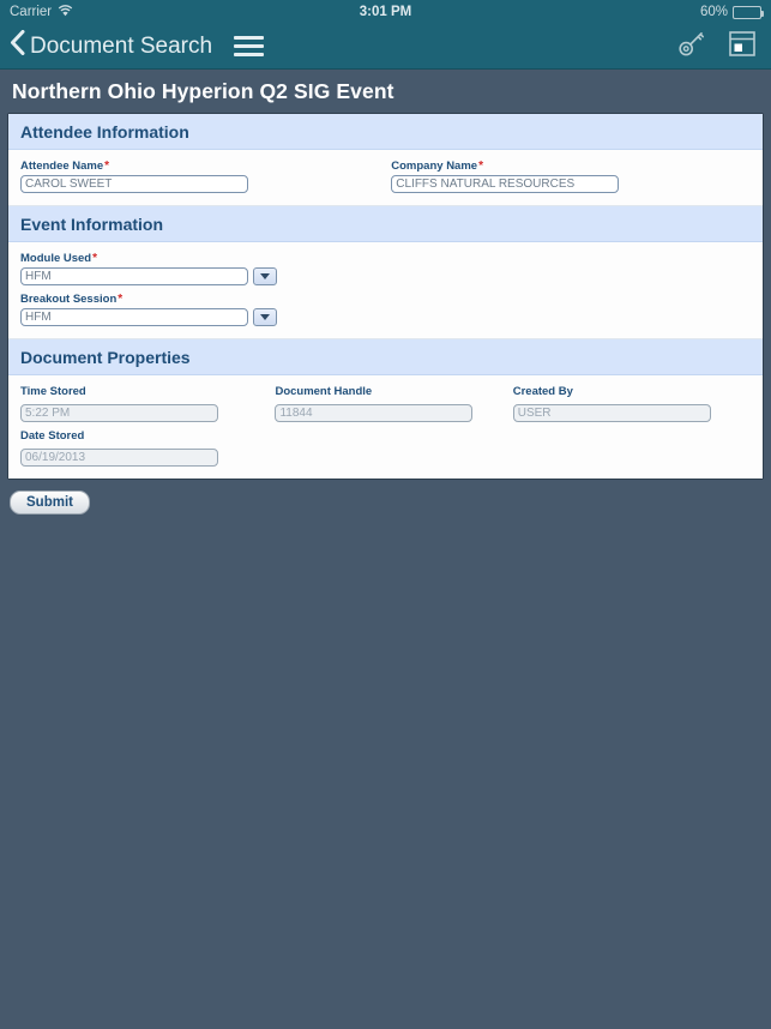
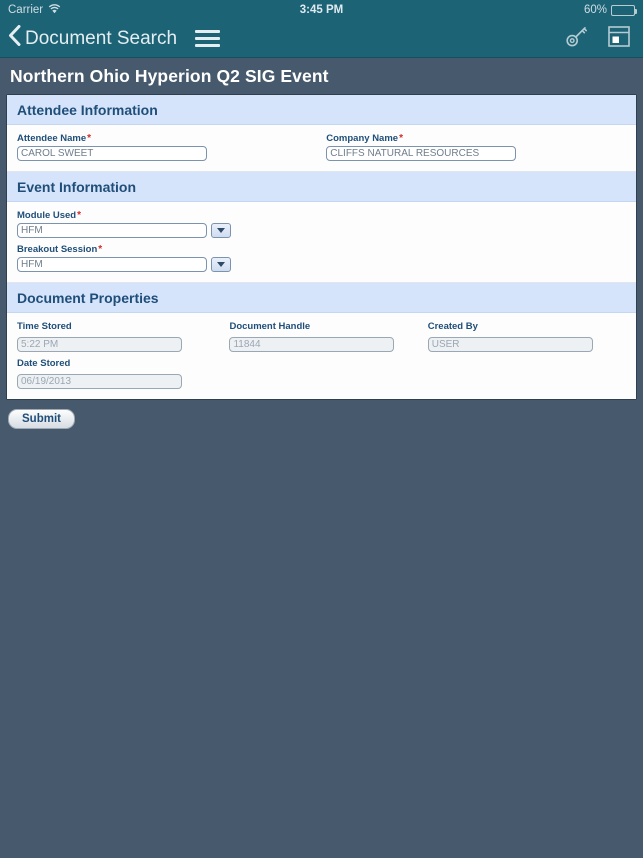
  Carrier
- 3:01 PM
+ 3:45 PM
  60%
  Document Search
  Northern Ohio Hyperion Q2 SIG Event
  Attendee Information
  Attendee Name*
  CAROL SWEET
  Company Name*
  CLIFFS NATURAL RESOURCES
  Event Information
  Module Used*
  HFM
  Breakout Session*
  HFM
  Document Properties
  Time Stored
  5:22 PM
  Document Handle
  11844
  Created By
  USER
  Date Stored
  06/19/2013
  Submit
